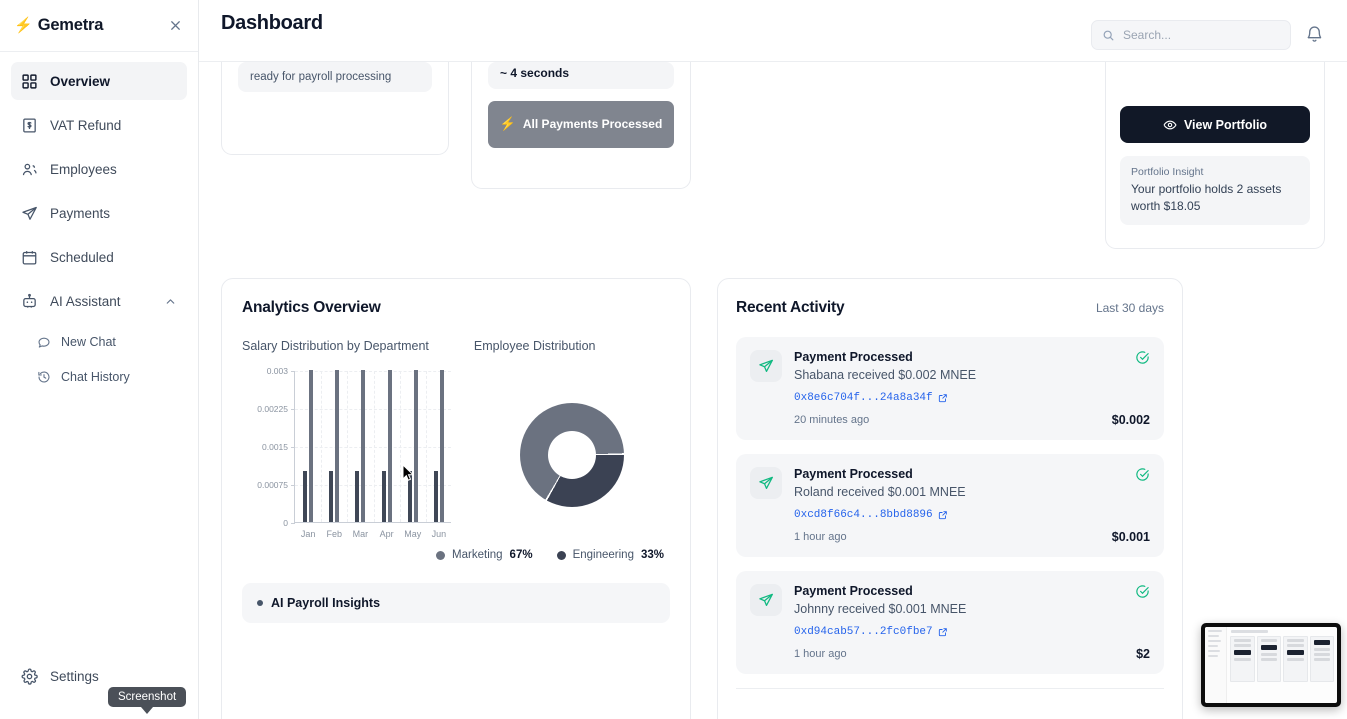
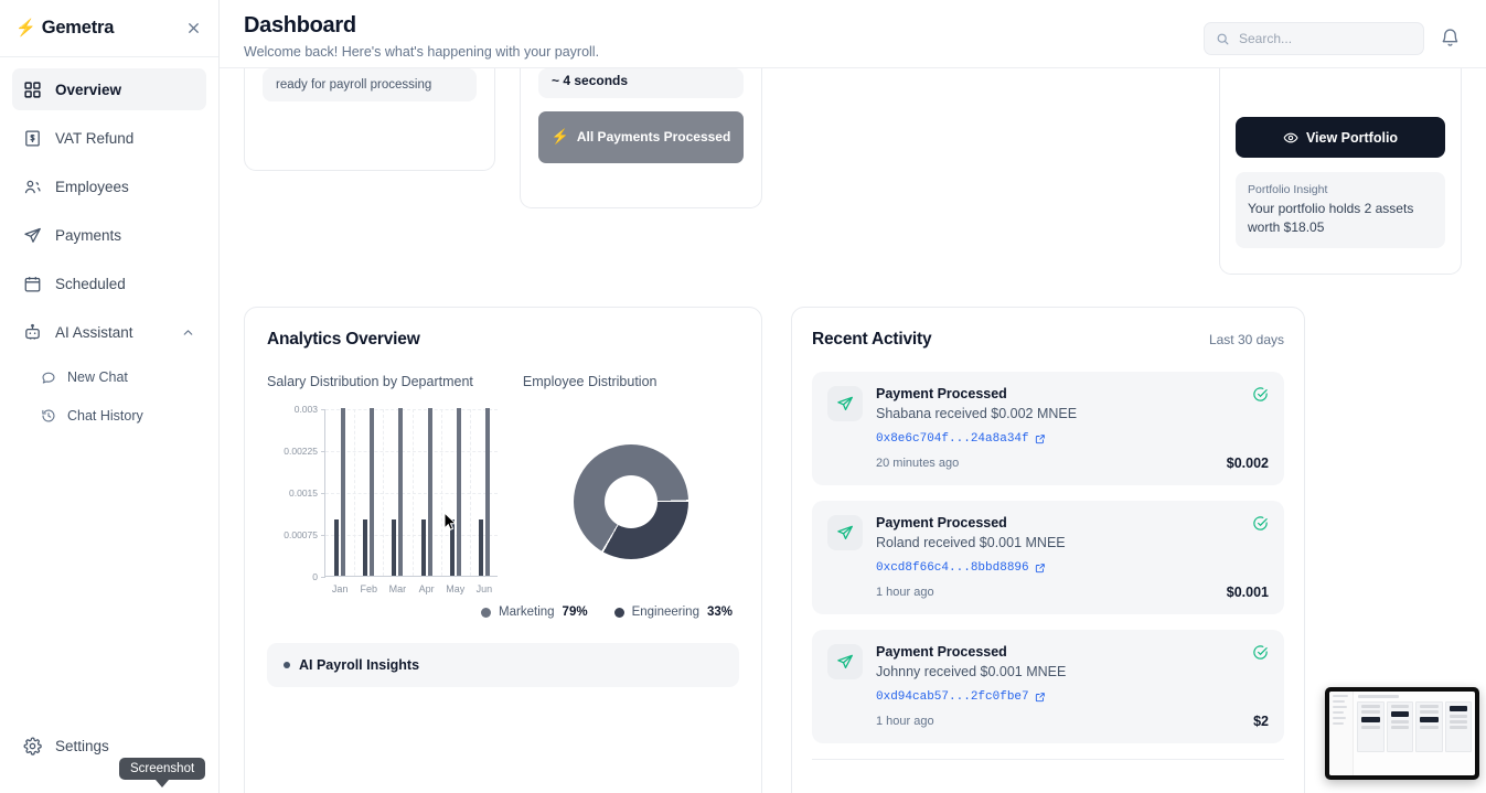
  ⚡
  Gemetra
  Overview
  VAT Refund
  Employees
  Payments
  Scheduled
  AI Assistant
  New Chat
  Chat History
  Settings
  Dashboard
+ Welcome back! Here's what's happening with your payroll.
  Search...
  ready for payroll processing
  ~ 4 seconds
  ⚡
  All Payments Processed
  View Portfolio
  Portfolio Insight
  Your portfolio holds 2 assets worth $18.05
  Analytics Overview
  Salary Distribution by Department
  0
  0.00075
  0.0015
  0.00225
  0.003
  Jan
  Feb
  Mar
  Apr
  May
  Jun
  Employee Distribution
  Marketing
- 67%
+ 79%
  Engineering
  33%
  AI Payroll Insights
  Recent Activity
  Last 30 days
  Payment Processed
  Shabana received $0.002 MNEE
  0x8e6c704f...24a8a34f
  20 minutes ago
  $0.002
  Payment Processed
  Roland received $0.001 MNEE
  0xcd8f66c4...8bbd8896
  1 hour ago
  $0.001
  Payment Processed
  Johnny received $0.001 MNEE
  0xd94cab57...2fc0fbe7
  1 hour ago
  $2
  Screenshot
